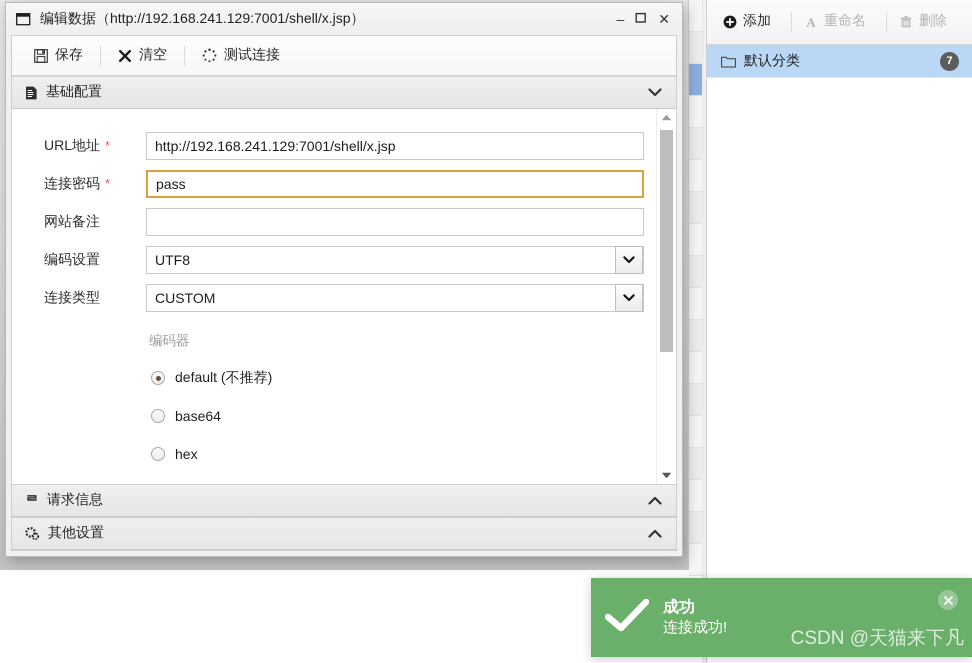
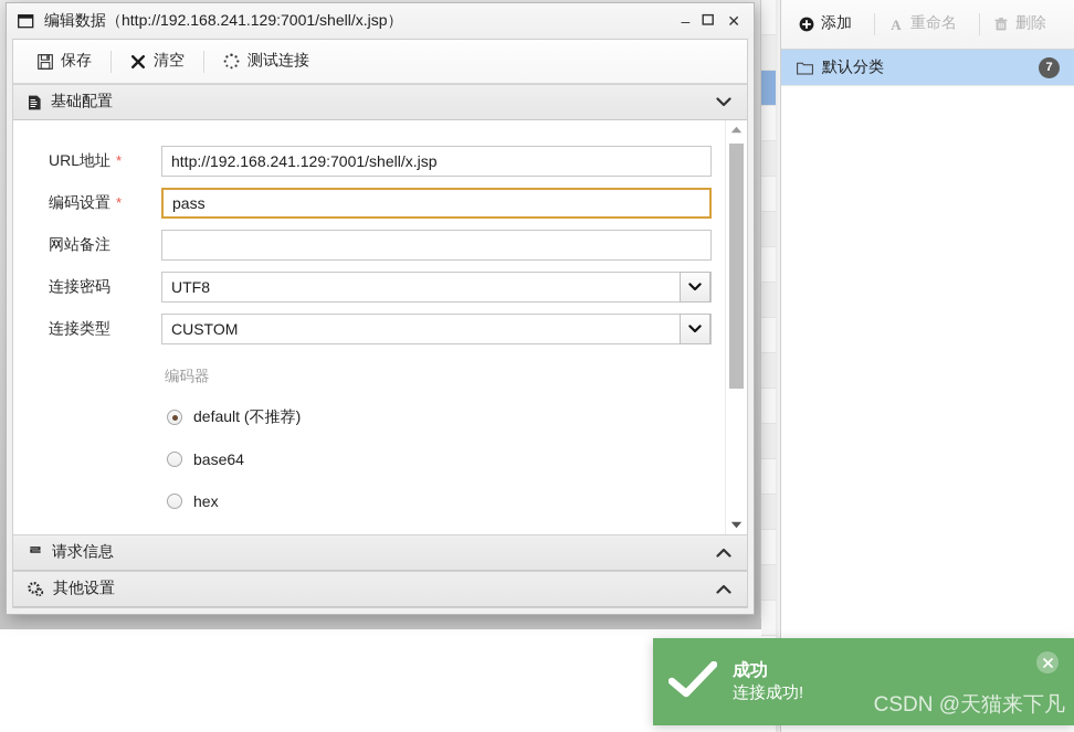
  添加
  A
  重命名
  删除
  默认分类
  7
  编辑数据（http://192.168.241.129:7001/shell/x.jsp）
  –
  ✕
  保存
  清空
  测试连接
  基础配置
  URL地址
  *
  http://192.168.241.129:7001/shell/x.jsp
- 连接密码
+ 编码设置
  *
  pass
  网站备注
- 编码设置
+ 连接密码
  UTF8
  连接类型
  CUSTOM
  编码器
  default (不推荐)
  base64
  hex
  ᄅ
  请求信息
  其他设置
  成功
  连接成功!
  CSDN @天猫来下凡
